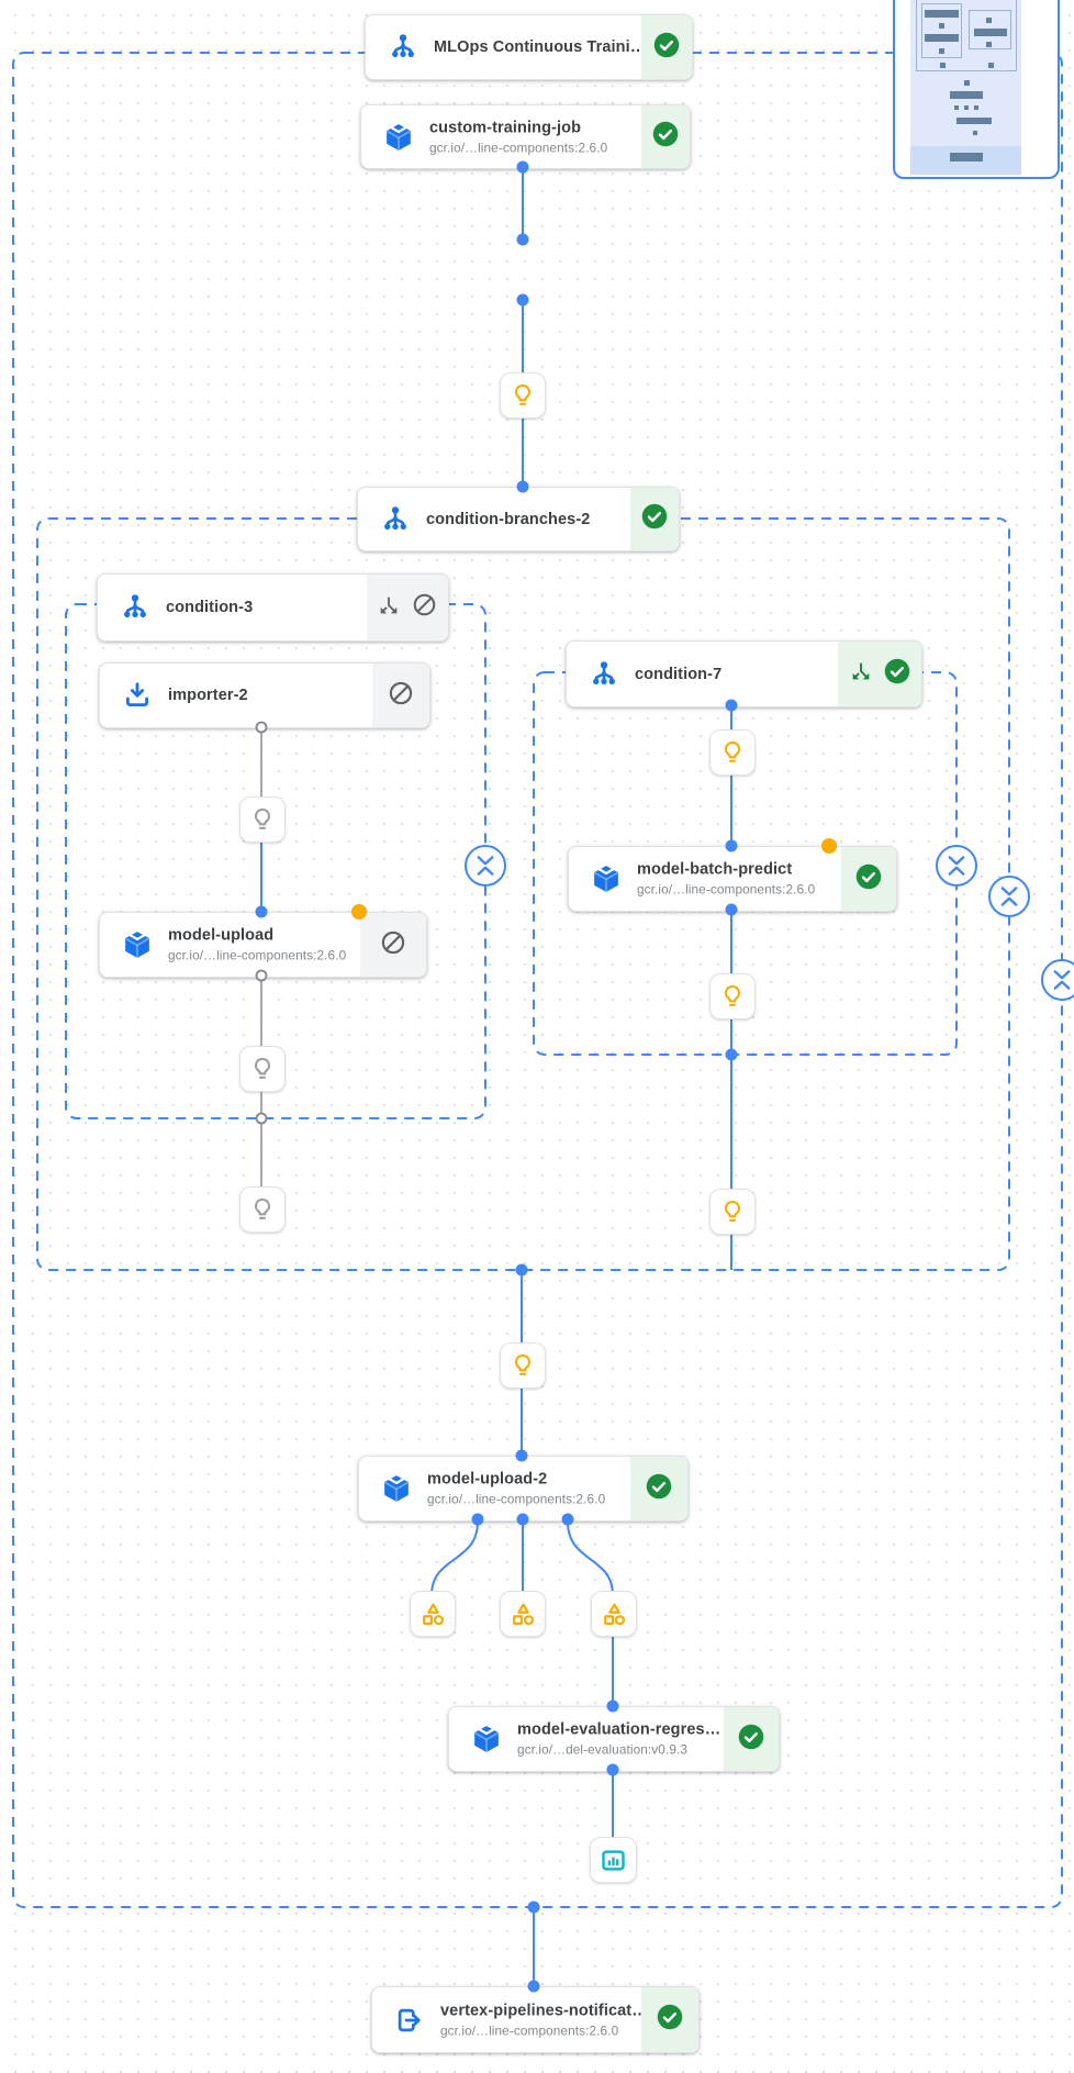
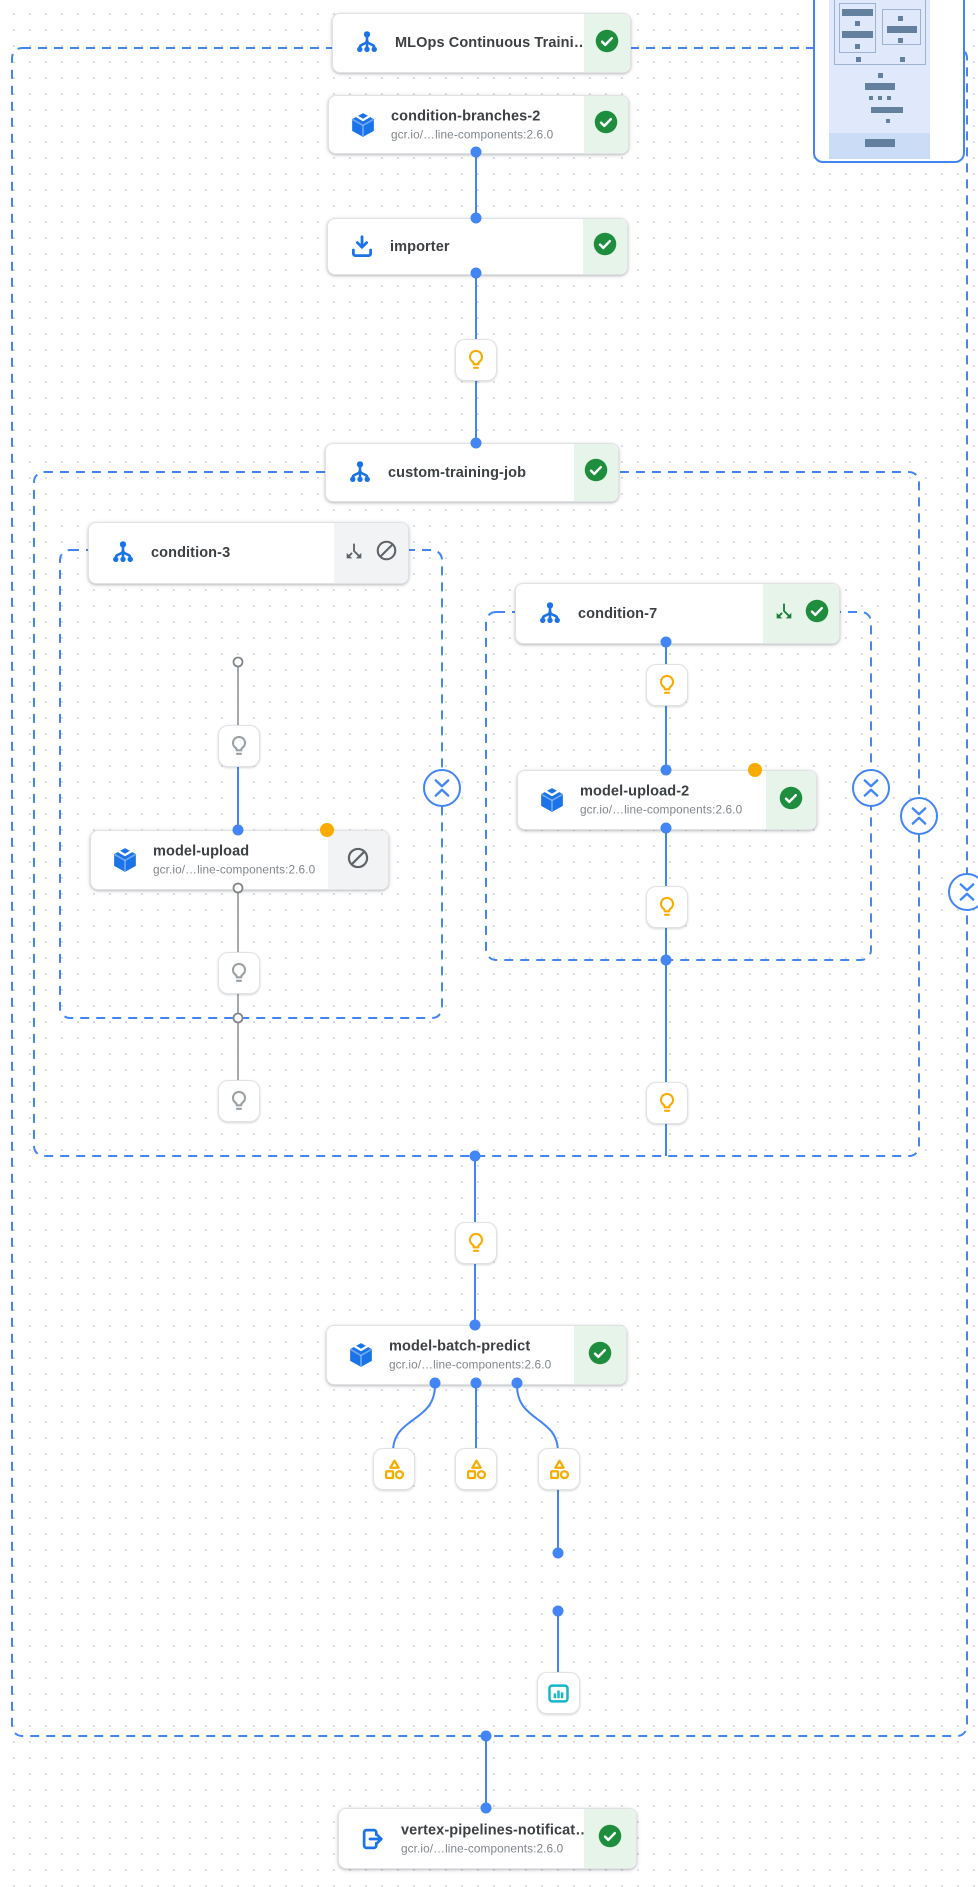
  MLOps Continuous Traini…
- custom-training-job
+ condition-branches-2
  gcr.io/…line-components:2.6.0
+ importer
- condition-branches-2
+ custom-training-job
  condition-3
- importer-2
  model-upload
  gcr.io/…line-components:2.6.0
  condition-7
- model-batch-predict
+ model-upload-2
  gcr.io/…line-components:2.6.0
- model-upload-2
+ model-batch-predict
  gcr.io/…line-components:2.6.0
- model-evaluation-regres…
- gcr.io/…del-evaluation:v0.9.3
  vertex-pipelines-notificat…
  gcr.io/…line-components:2.6.0
